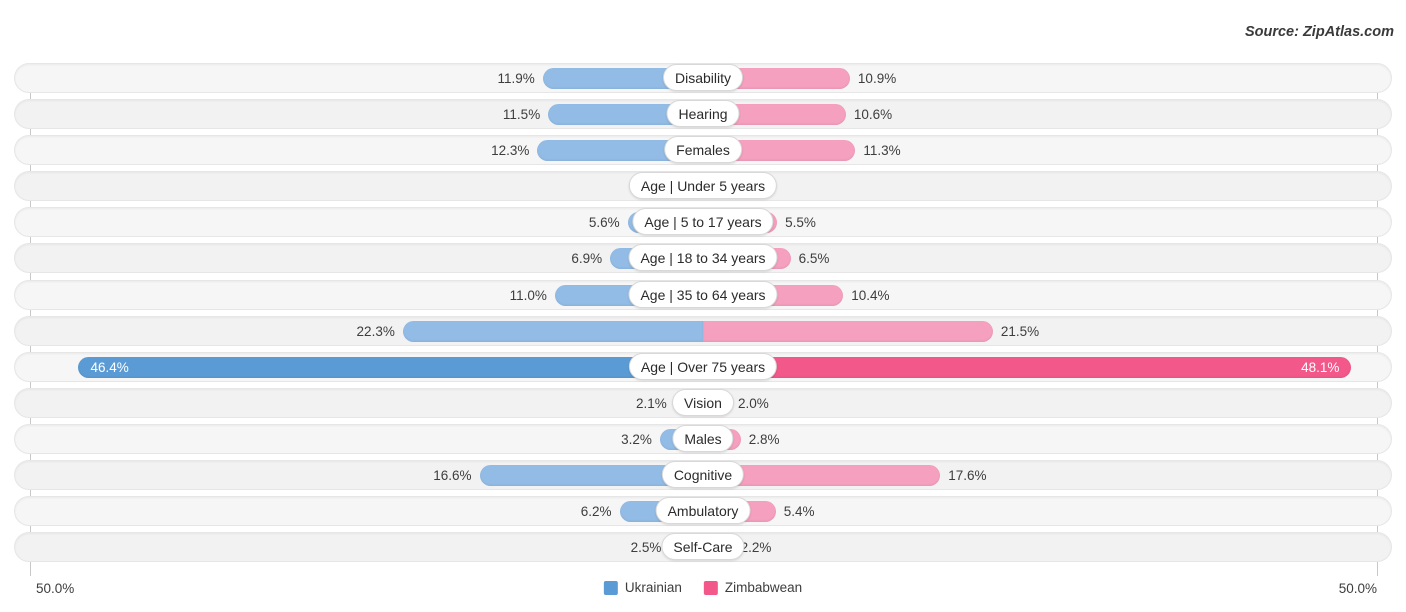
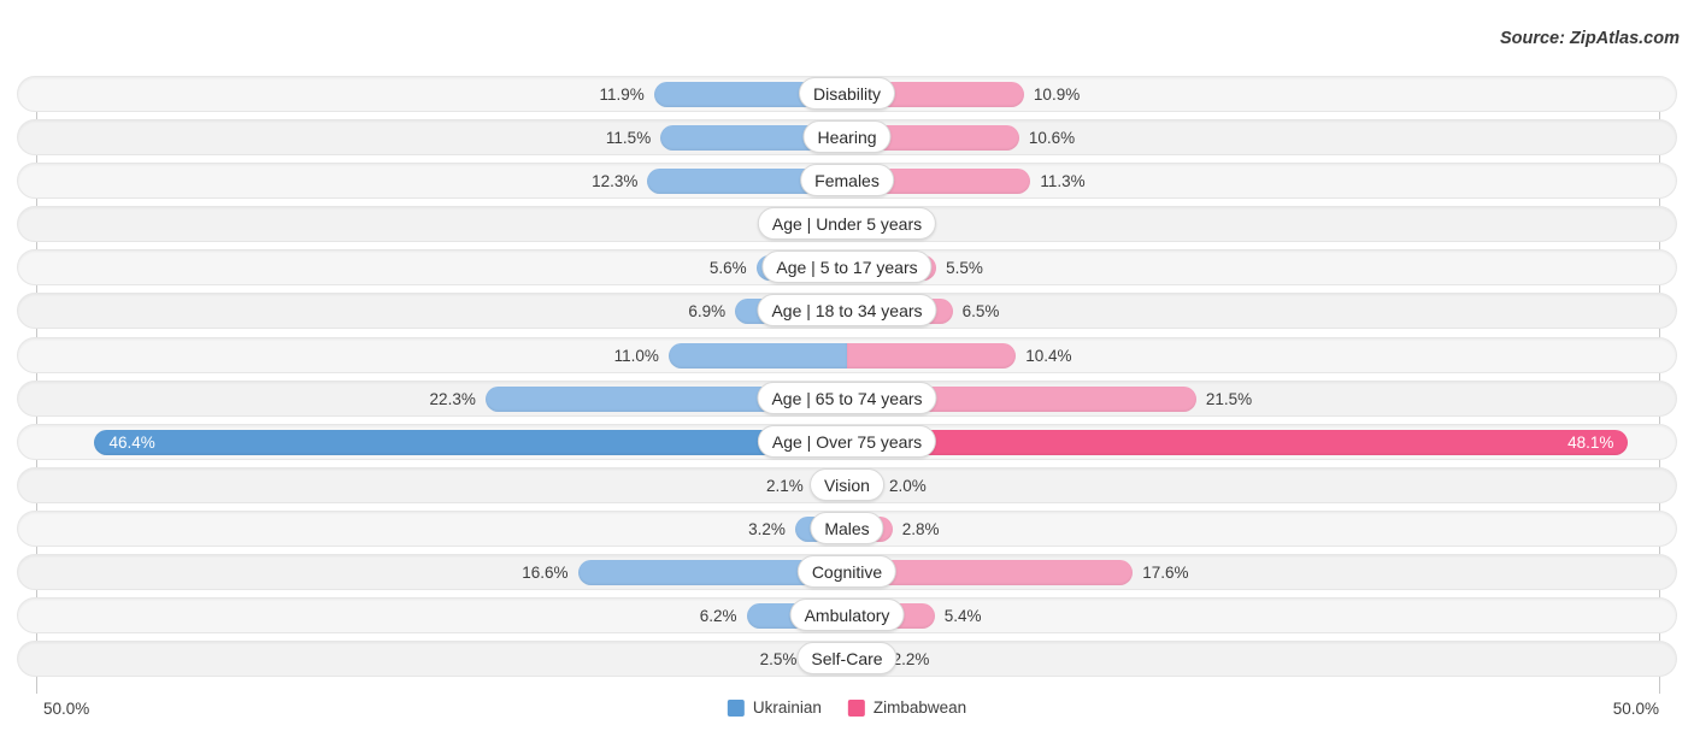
  Source: ZipAtlas.com
  11.9%
  10.9%
  Disability
  11.5%
  10.6%
  Hearing
  12.3%
  11.3%
  Females
  Age | Under 5 years
  5.6%
  5.5%
  Age | 5 to 17 years
  6.9%
  6.5%
  Age | 18 to 34 years
  11.0%
  10.4%
- Age | 35 to 64 years
  22.3%
  21.5%
+ Age | 65 to 74 years
  46.4%
  48.1%
  Age | Over 75 years
  2.1%
  2.0%
  Vision
  3.2%
  2.8%
  Males
  16.6%
  17.6%
  Cognitive
  6.2%
  5.4%
  Ambulatory
  2.5%
  .2%
  Self-Care
  50.0%
  50.0%
  Ukrainian
  Zimbabwean
